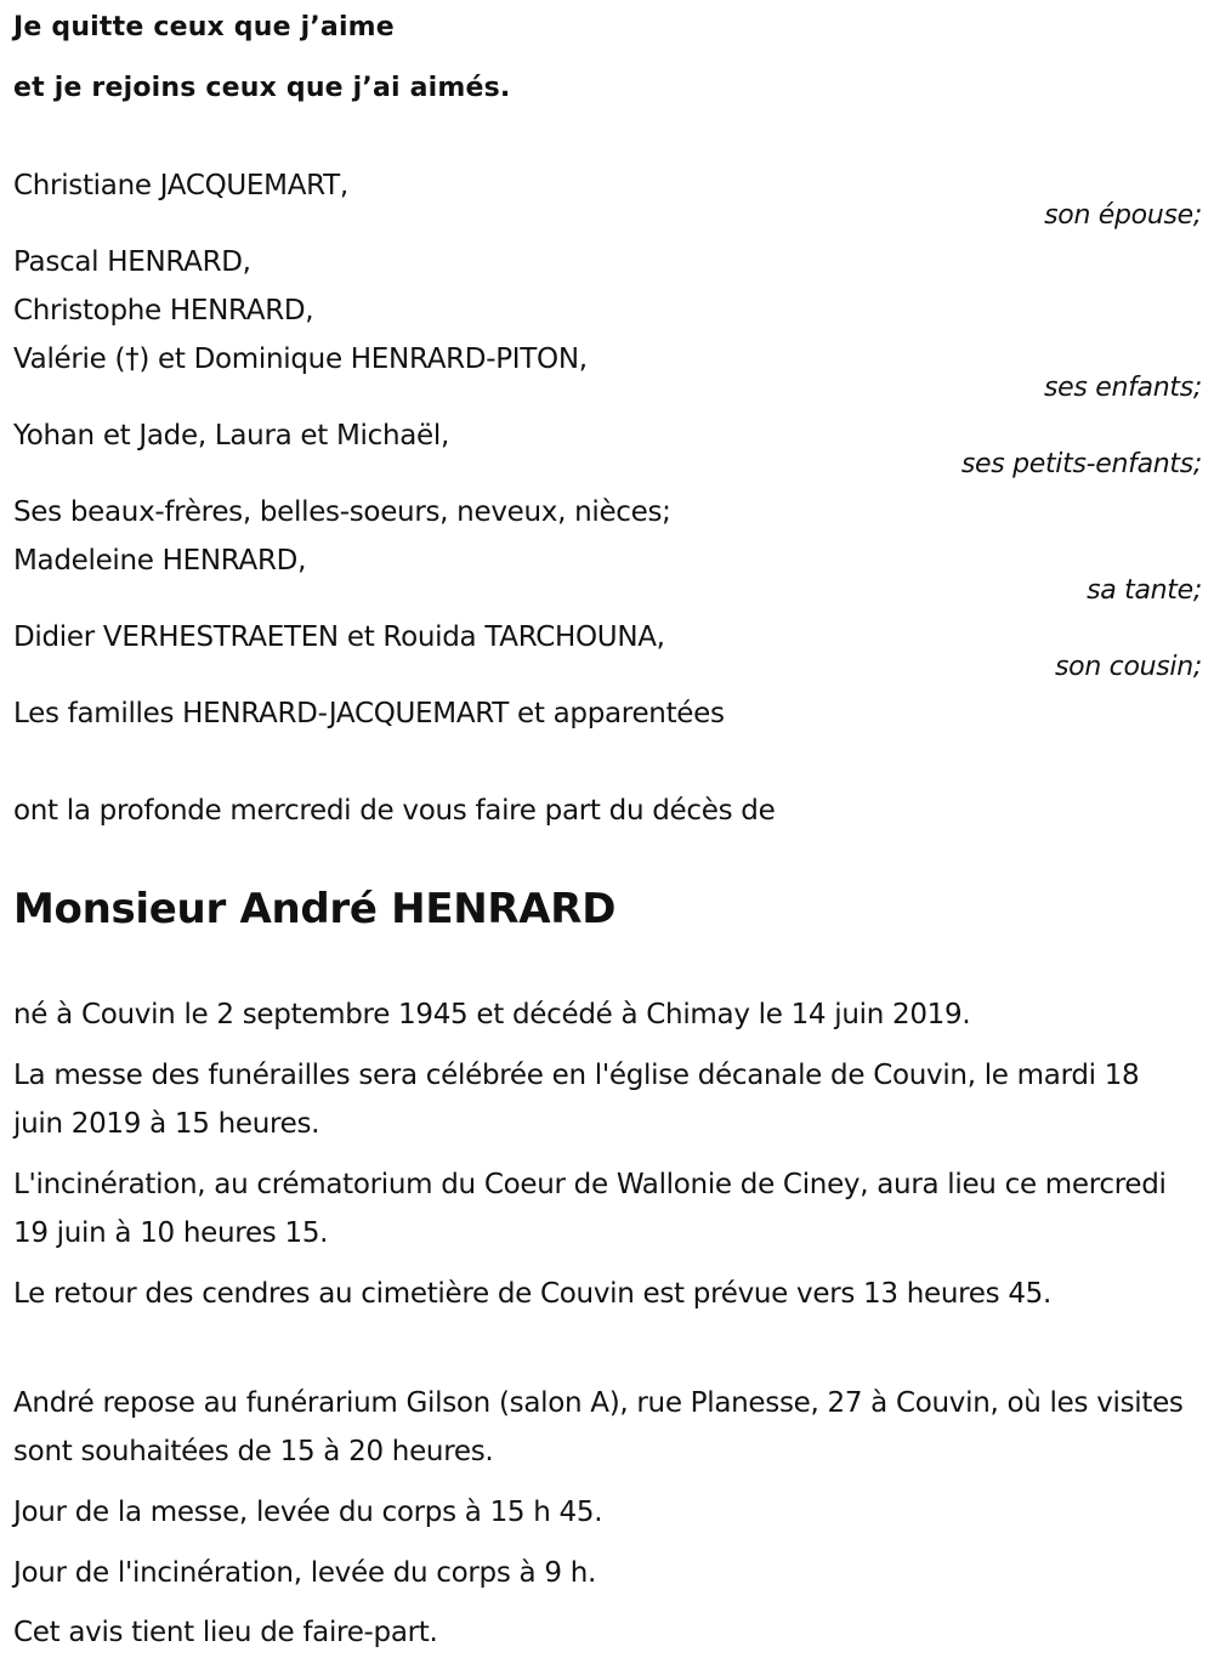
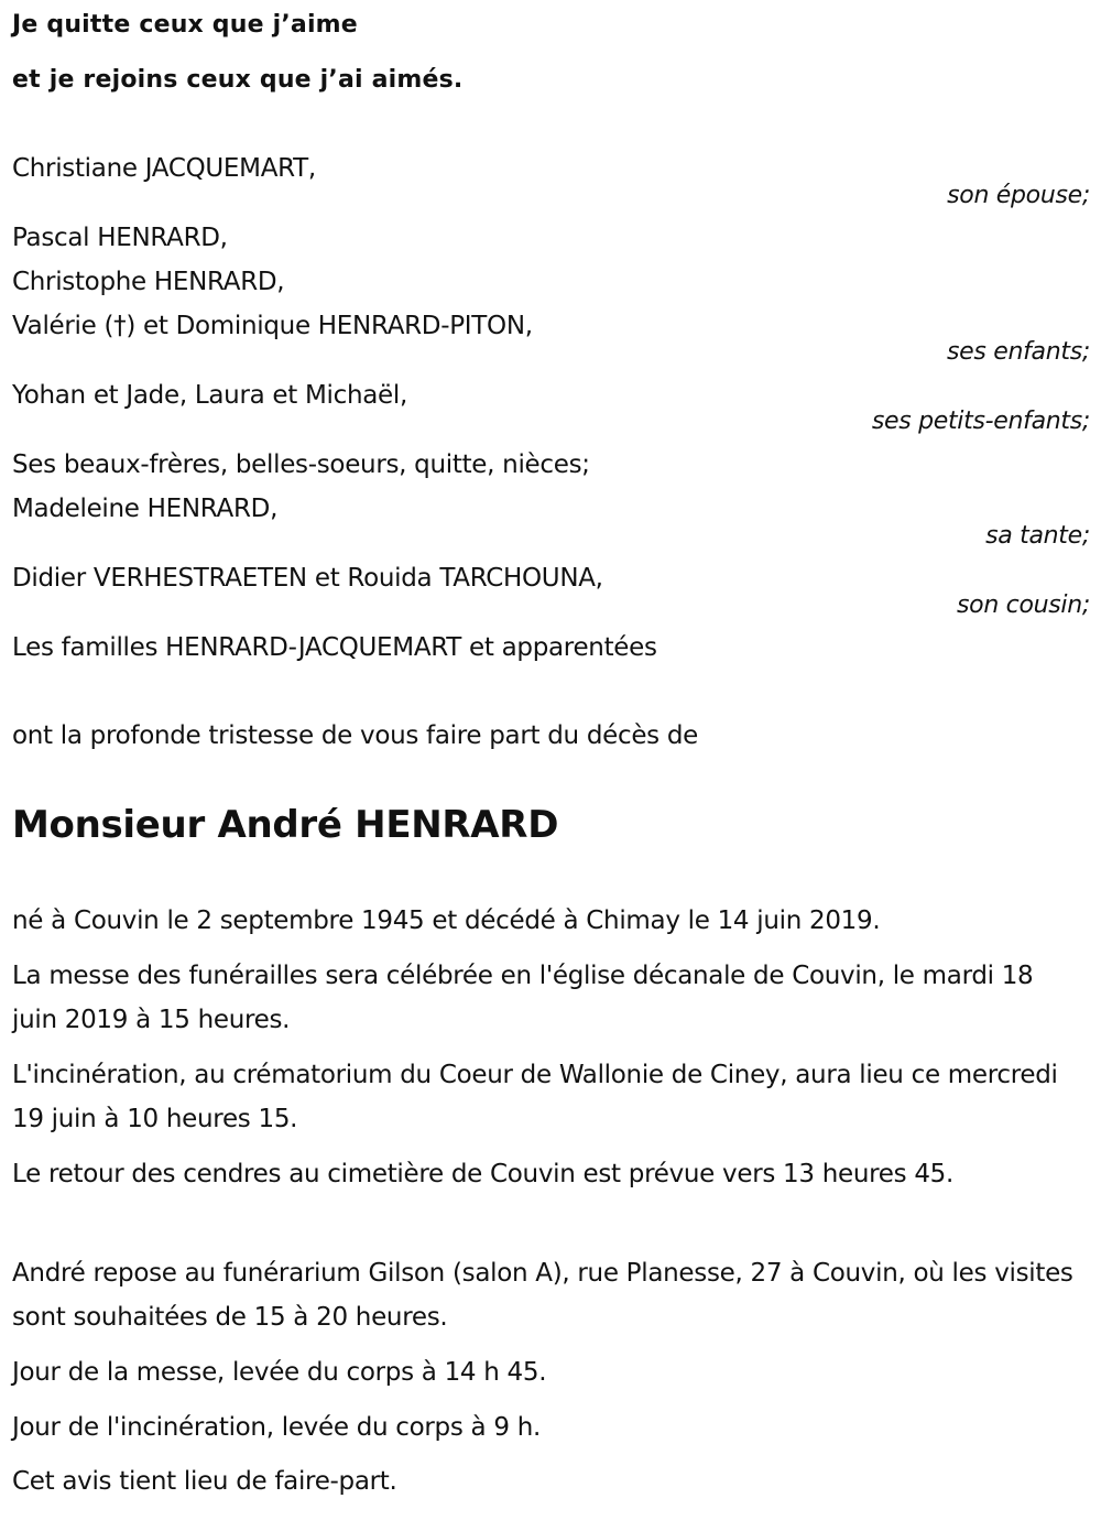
  Je quitte ceux que j’aime
  et je rejoins ceux que j’ai aimés.
  Christiane JACQUEMART,
  son épouse;
  Pascal HENRARD,
  Christophe HENRARD,
  Valérie (†) et Dominique HENRARD-PITON,
  ses enfants;
  Yohan et Jade, Laura et Michaël,
  ses petits-enfants;
- Ses beaux-frères, belles-soeurs, neveux, nièces;
+ Ses beaux-frères, belles-soeurs, quitte, nièces;
  Madeleine HENRARD,
  sa tante;
  Didier VERHESTRAETEN et Rouida TARCHOUNA,
  son cousin;
  Les familles HENRARD-JACQUEMART et apparentées
- ont la profonde mercredi de vous faire part du décès de
+ ont la profonde tristesse de vous faire part du décès de
  Monsieur André HENRARD
  né à Couvin le 2 septembre 1945 et décédé à Chimay le 14 juin 2019.
  La messe des funérailles sera célébrée en l'église décanale de Couvin, le mardi 18 juin 2019 à 15 heures.
  L'incinération, au crématorium du Coeur de Wallonie de Ciney, aura lieu ce mercredi 19 juin à 10 heures 15.
  Le retour des cendres au cimetière de Couvin est prévue vers 13 heures 45.
  André repose au funérarium Gilson (salon A), rue Planesse, 27 à Couvin, où les visites sont souhaitées de 15 à 20 heures.
- Jour de la messe, levée du corps à 15 h 45.
+ Jour de la messe, levée du corps à 14 h 45.
  Jour de l'incinération, levée du corps à 9 h.
  Cet avis tient lieu de faire-part.
